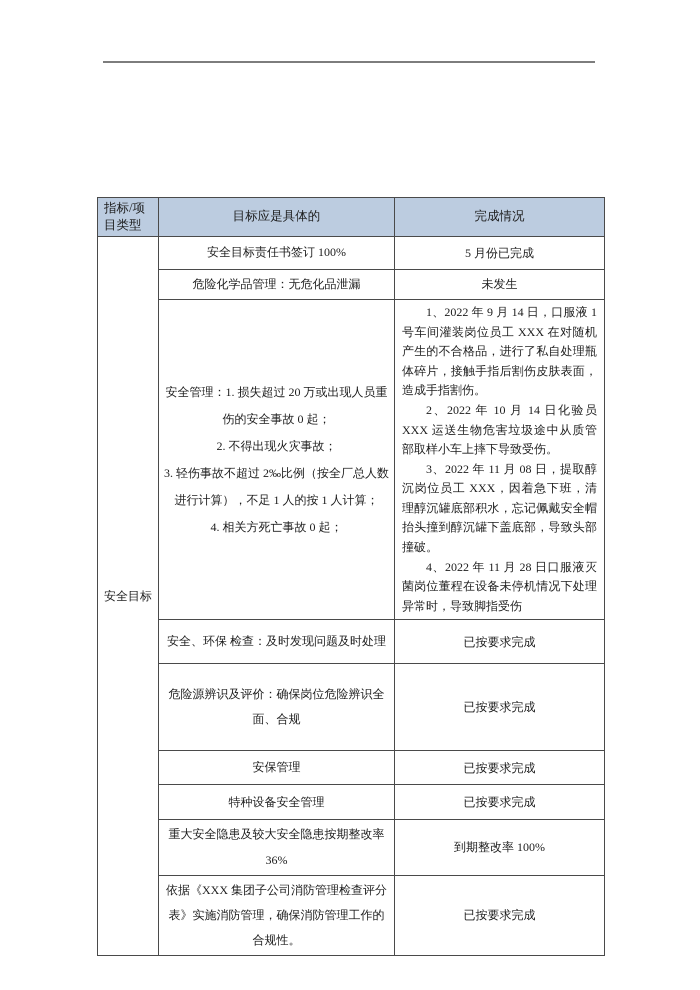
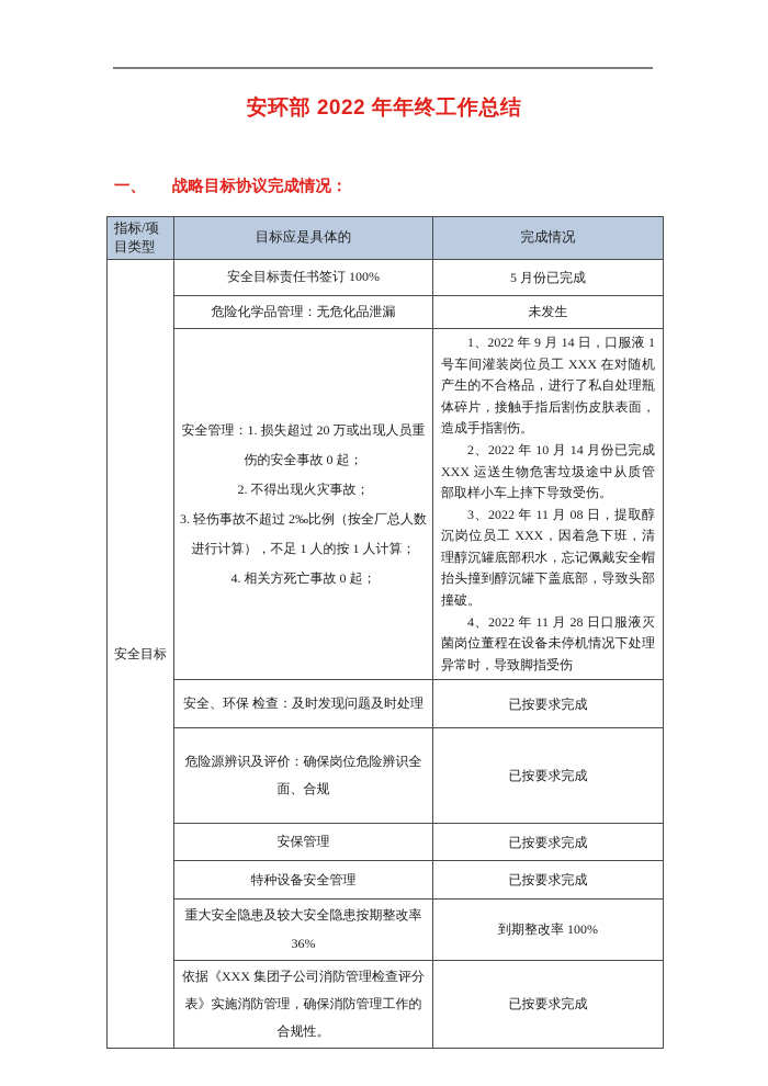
+ 安环部 2022 年年终工作总结
+ 一、 战略目标协议完成情况：
  指标/项目类型	目标应是具体的	完成情况
  安全目标	安全目标责任书签订 100%	5 月份已完成
  危险化学品管理：无危化品泄漏	未发生
- 安全管理：1. 损失超过 20 万或出现人员重伤的安全事故 0 起； 2. 不得出现火灾事故； 3. 轻伤事故不超过 2‰比例（按全厂总人数进行计算），不足 1 人的按 1 人计算； 4. 相关方死亡事故 0 起；	1、2022 年 9 月 14 日，口服液 1 号车间灌装岗位员工 XXX 在对随机产生的不合格品，进行了私自处理瓶体碎片，接触手指后割伤皮肤表面，造成手指割伤。 2、2022 年 10 月 14 日化验员 XXX 运送生物危害垃圾途中从质管部取样小车上摔下导致受伤。 3、2022 年 11 月 08 日，提取醇沉岗位员工 XXX，因着急下班，清理醇沉罐底部积水，忘记佩戴安全帽抬头撞到醇沉罐下盖底部，导致头部撞破。 4、2022 年 11 月 28 日口服液灭菌岗位董程在设备未停机情况下处理异常时，导致脚指受伤
+ 安全管理：1. 损失超过 20 万或出现人员重伤的安全事故 0 起； 2. 不得出现火灾事故； 3. 轻伤事故不超过 2‰比例（按全厂总人数进行计算），不足 1 人的按 1 人计算； 4. 相关方死亡事故 0 起；	1、2022 年 9 月 14 日，口服液 1 号车间灌装岗位员工 XXX 在对随机产生的不合格品，进行了私自处理瓶体碎片，接触手指后割伤皮肤表面，造成手指割伤。 2、2022 年 10 月 14 月份已完成 XXX 运送生物危害垃圾途中从质管部取样小车上摔下导致受伤。 3、2022 年 11 月 08 日，提取醇沉岗位员工 XXX，因着急下班，清理醇沉罐底部积水，忘记佩戴安全帽抬头撞到醇沉罐下盖底部，导致头部撞破。 4、2022 年 11 月 28 日口服液灭菌岗位董程在设备未停机情况下处理异常时，导致脚指受伤
  安全、环保 检查：及时发现问题及时处理	已按要求完成
  危险源辨识及评价：确保岗位危险辨识全面、合规	已按要求完成
  安保管理	已按要求完成
  特种设备安全管理	已按要求完成
  重大安全隐患及较大安全隐患按期整改率 36%	到期整改率 100%
  依据《XXX 集团子公司消防管理检查评分表》实施消防管理，确保消防管理工作的合规性。	已按要求完成
